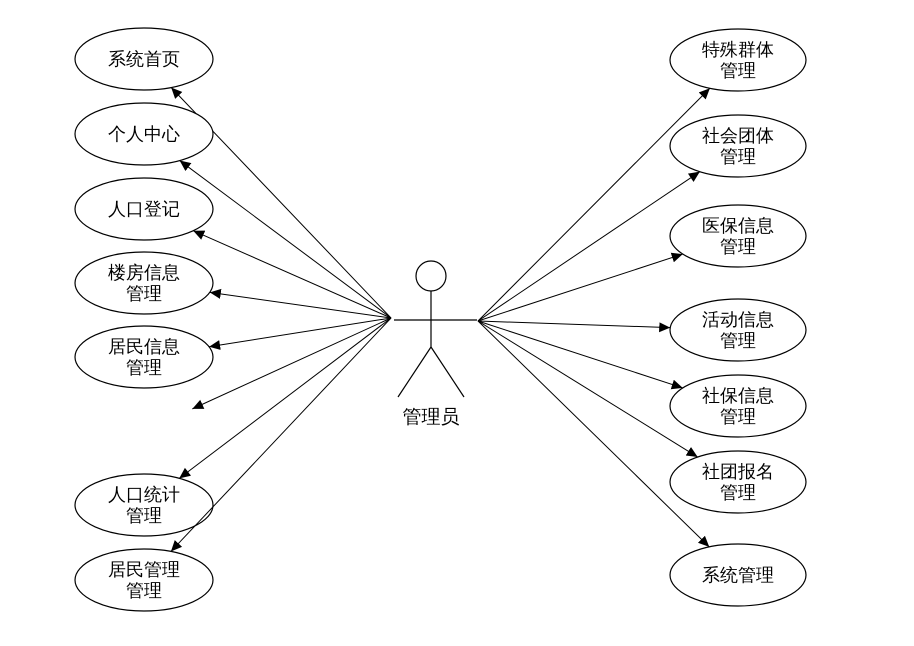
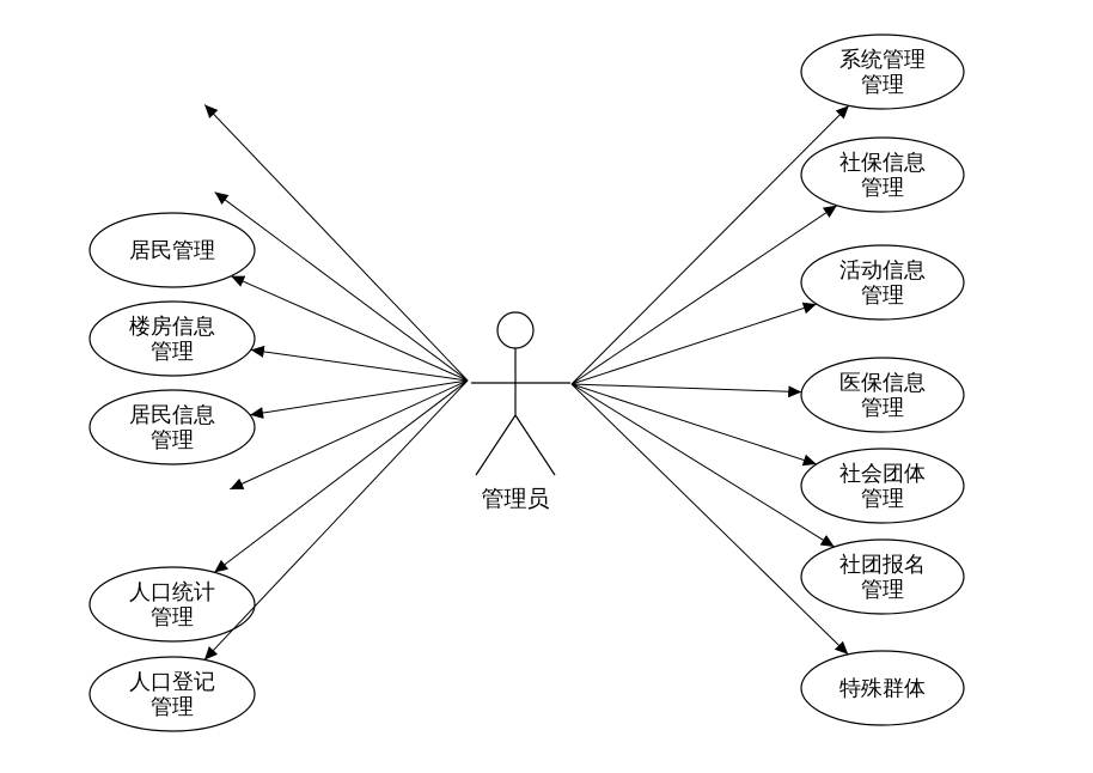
- 系统首页
- 个人中心
- 人口登记
+ 居民管理
  楼房信息
  管理
  居民信息
  管理
  人口统计
  管理
- 居民管理
+ 人口登记
  管理
- 特殊群体
+ 系统管理
  管理
- 社会团体
+ 社保信息
  管理
- 医保信息
+ 活动信息
  管理
- 活动信息
+ 医保信息
  管理
- 社保信息
+ 社会团体
  管理
  社团报名
  管理
- 系统管理
+ 特殊群体
  管理员
